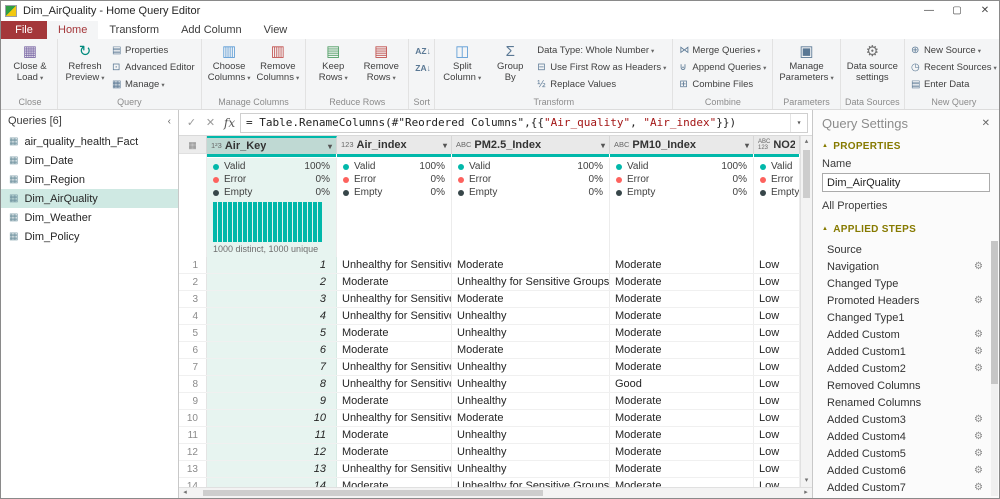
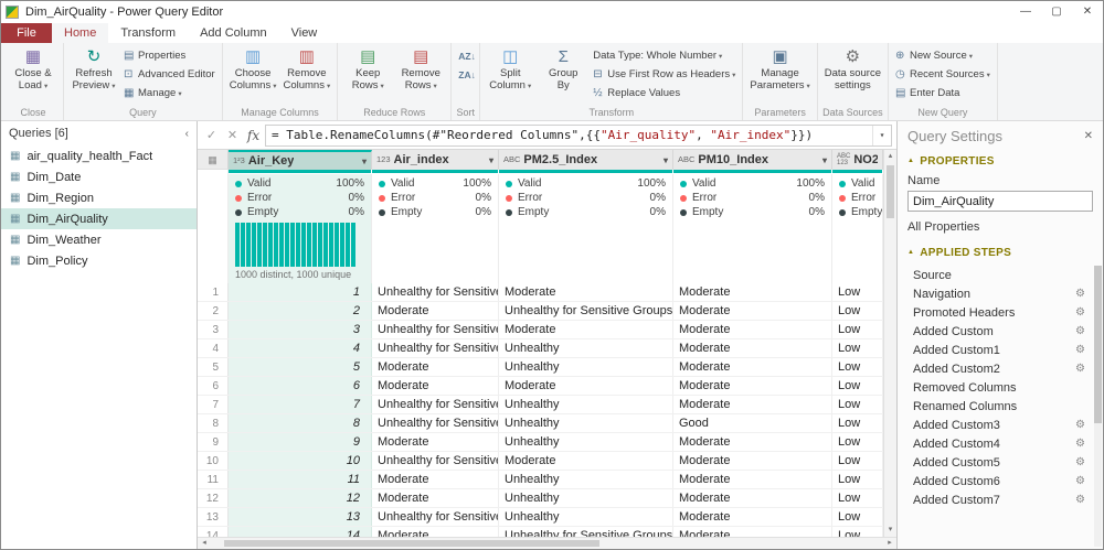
- Dim_AirQuality - Home Query Editor
+ Dim_AirQuality - Power Query Editor
  —
  ▢
  ✕
  File
  Home
  Transform
  Add Column
  View
  ▦
  Close &
  Load
  Close
  ↻
  Refresh
  Preview
  ▤
  Properties
  ⊡
  Advanced Editor
  ▦
  Manage
  Query
  ▥
  Choose
  Columns
  ▥
  Remove
  Columns
  Manage Columns
  ▤
  Keep
  Rows
  ▤
  Remove
  Rows
  Reduce Rows
  AZ↓
  ZA↓
  Sort
  ◫
  Split
  Column
  Σ
  Group
  By
  Data Type: Whole Number
  ⊟
  Use First Row as Headers
  ½
  Replace Values
  Transform
- ⋈
- Merge Queries
- ⊎
- Append Queries
- ⊞
- Combine Files
- Combine
  ▣
  Manage
  Parameters
  Parameters
  ⚙
  Data source
  settings
  Data Sources
  ⊕
  New Source
  ◷
  Recent Sources
  ▤
  Enter Data
  New Query
  Queries [6]
  ‹
  ▦
  air_quality_health_Fact
  ▦
  Dim_Date
  ▦
  Dim_Region
  ▦
  Dim_AirQuality
  ▦
  Dim_Weather
  ▦
  Dim_Policy
  ✓
  ✕
  fx
  = Table.RenameColumns(#"Reordered Columns",{{"Air_quality", "Air_index"}})
  ▾
  ▦
  1²3
  Air_Key
  ▾
  123
  Air_index
  ▾
  ABC
  PM2.5_Index
  ▾
  ABC
  PM10_Index
  ▾
  Valid
  100%
  Error
  0%
  Empty
  0%
  Valid
  100%
  Error
  0%
  Empty
  0%
  Valid
  100%
  Error
  0%
  Empty
  0%
  Valid
  100%
  Error
  0%
  Empty
  0%
  Valid
  Error
  Empty
  1000 distinct, 1000 unique
  1
  1
  Unhealthy for Sensitiv
  Moderate
  Moderate
  Low
  2
  2
  Moderate
  Unhealthy for Sensitive Groups
  Moderate
  Low
  3
  3
  Unhealthy for Sensitiv
  Moderate
  Moderate
  Low
  4
  4
  Unhealthy for Sensitiv
  Unhealthy
  Moderate
  Low
  5
  5
  Moderate
  Unhealthy
  Moderate
  Low
  6
  6
  Moderate
  Moderate
  Moderate
  Low
  7
  7
  Unhealthy for Sensitiv
  Unhealthy
  Moderate
  Low
  8
  8
  Unhealthy for Sensitiv
  Unhealthy
  Good
  Low
  9
  9
  Moderate
  Unhealthy
  Moderate
  Low
  10
  10
  Unhealthy for Sensitiv
  Moderate
  Moderate
  Low
  11
  11
  Moderate
  Unhealthy
  Moderate
  Low
  12
  12
  Moderate
  Unhealthy
  Moderate
  Low
  13
  13
  Unhealthy for Sensitiv
  Unhealthy
  Moderate
  Low
  14
  Moderate
  Unhealthy for Sensitive Groups
  Moderate
  Low
  Query Settings
  ✕
  PROPERTIES
  Name
  Dim_AirQuality
  All Properties
  APPLIED STEPS
  Source
  Navigation
  ⚙
- Changed Type
  Promoted Headers
  ⚙
- Changed Type1
  Added Custom
  ⚙
  Added Custom1
  ⚙
  Added Custom2
  ⚙
  Removed Columns
  Renamed Columns
  Added Custom3
  ⚙
  Added Custom4
  ⚙
  Added Custom5
  ⚙
  Added Custom6
  ⚙
  Added Custom7
  ⚙
